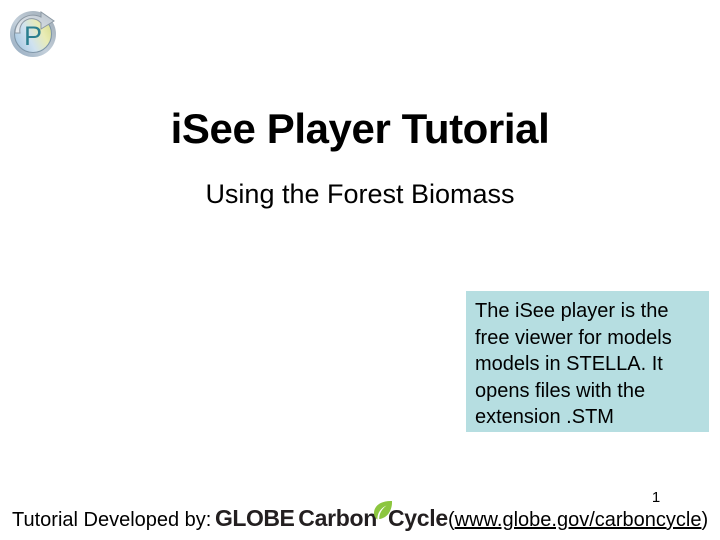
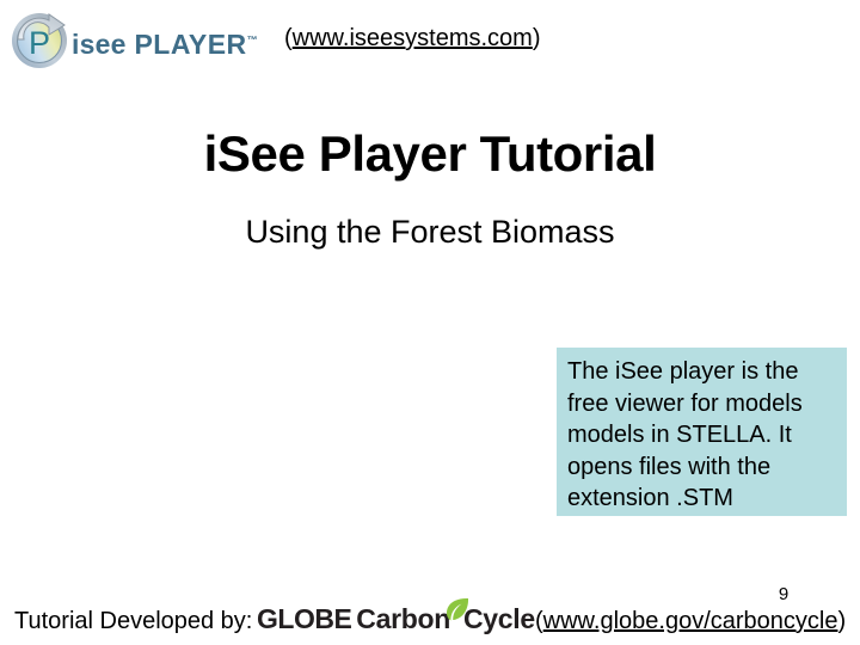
  P
+ isee PLAYER™
+ (www.iseesystems.com)
  iSee Player Tutorial
  Using the Forest Biomass
  The iSee player is the free viewer for models models in STELLA. It opens files with the extension .STM
  Tutorial Developed by:
  GLOBE Carbon Cycle
  (www.globe.gov/carboncycle)
- 1
+ 9
